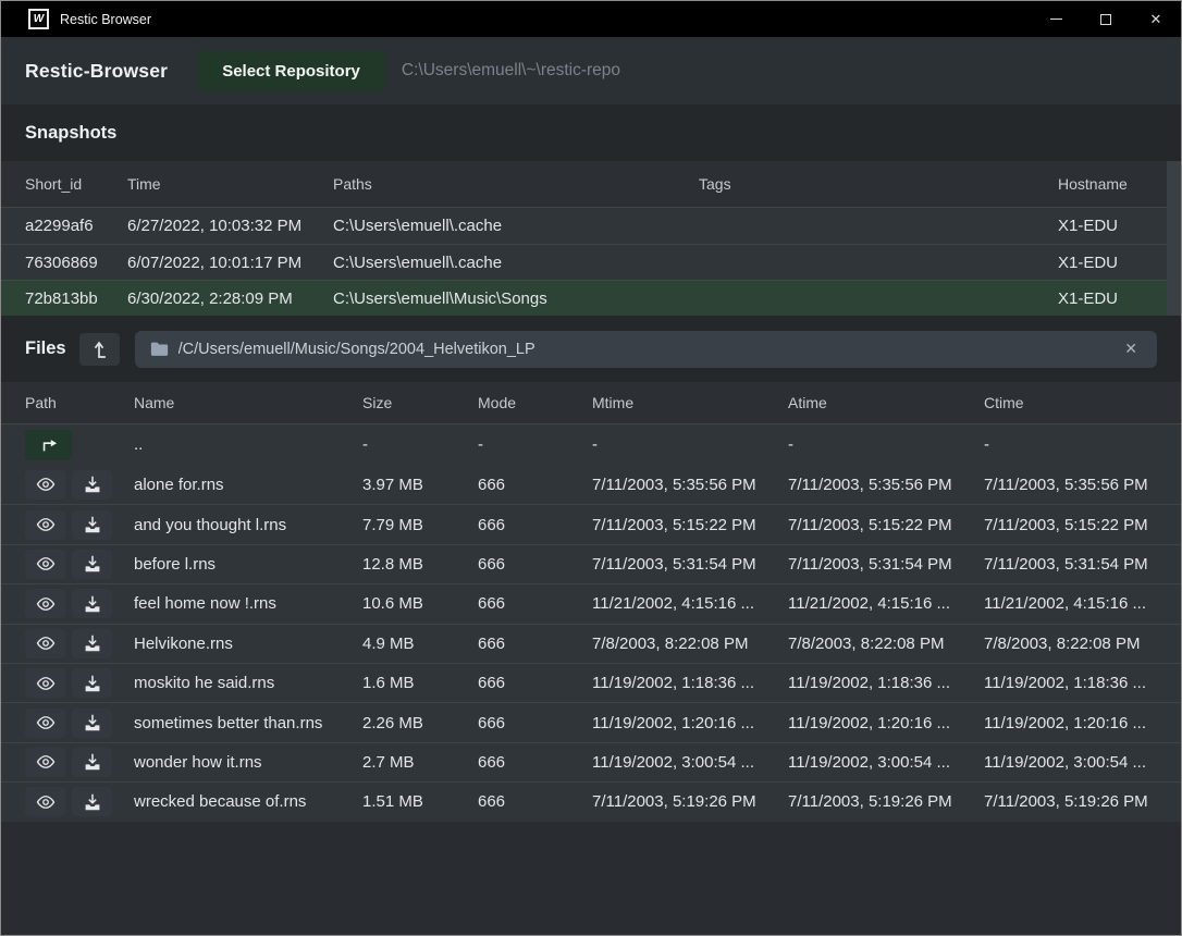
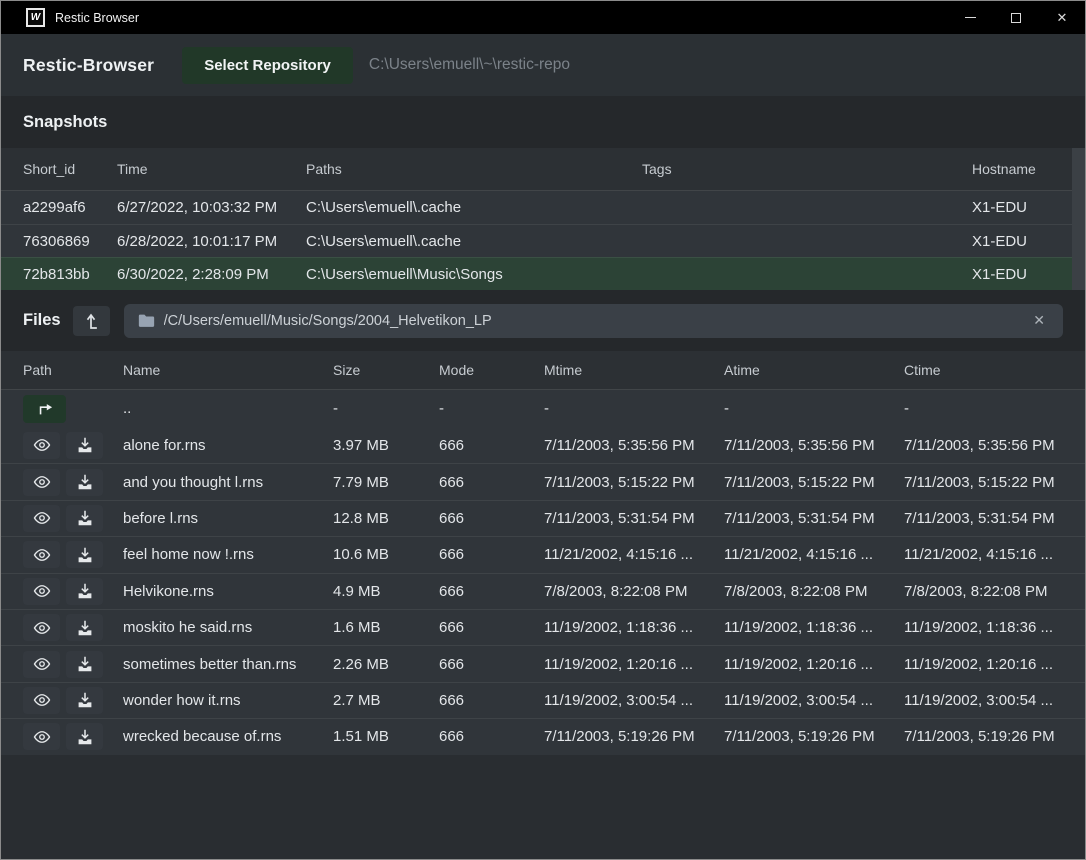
  W
  Restic Browser
  ✕
  Restic-Browser
  Select Repository
  C:\Users\emuell\~\restic-repo
  Snapshots
  Short_id
  Time
  Paths
  Tags
  Hostname
  a2299af6
  6/27/2022, 10:03:32 PM
  C:\Users\emuell\.cache
  X1-EDU
  76306869
- 6/07/2022, 10:01:17 PM
+ 6/28/2022, 10:01:17 PM
  C:\Users\emuell\.cache
  X1-EDU
  72b813bb
  6/30/2022, 2:28:09 PM
  C:\Users\emuell\Music\Songs
  X1-EDU
  Files
  /C/Users/emuell/Music/Songs/2004_Helvetikon_LP
  ✕
  Path
  Name
  Size
  Mode
  Mtime
  Atime
  Ctime
  ..
  -
  -
  -
  -
  -
  alone for.rns
  3.97 MB
  666
  7/11/2003, 5:35:56 PM
  7/11/2003, 5:35:56 PM
  7/11/2003, 5:35:56 PM
  and you thought l.rns
  7.79 MB
  666
  7/11/2003, 5:15:22 PM
  7/11/2003, 5:15:22 PM
  7/11/2003, 5:15:22 PM
  before l.rns
  12.8 MB
  666
  7/11/2003, 5:31:54 PM
  7/11/2003, 5:31:54 PM
  7/11/2003, 5:31:54 PM
  feel home now !.rns
  10.6 MB
  666
  11/21/2002, 4:15:16 ...
  11/21/2002, 4:15:16 ...
  11/21/2002, 4:15:16 ...
  Helvikone.rns
  4.9 MB
  666
  7/8/2003, 8:22:08 PM
  7/8/2003, 8:22:08 PM
  7/8/2003, 8:22:08 PM
  moskito he said.rns
  1.6 MB
  666
  11/19/2002, 1:18:36 ...
  11/19/2002, 1:18:36 ...
  11/19/2002, 1:18:36 ...
  sometimes better than.rns
  2.26 MB
  666
  11/19/2002, 1:20:16 ...
  11/19/2002, 1:20:16 ...
  11/19/2002, 1:20:16 ...
  wonder how it.rns
  2.7 MB
  666
  11/19/2002, 3:00:54 ...
  11/19/2002, 3:00:54 ...
  11/19/2002, 3:00:54 ...
  wrecked because of.rns
  1.51 MB
  666
  7/11/2003, 5:19:26 PM
  7/11/2003, 5:19:26 PM
  7/11/2003, 5:19:26 PM
